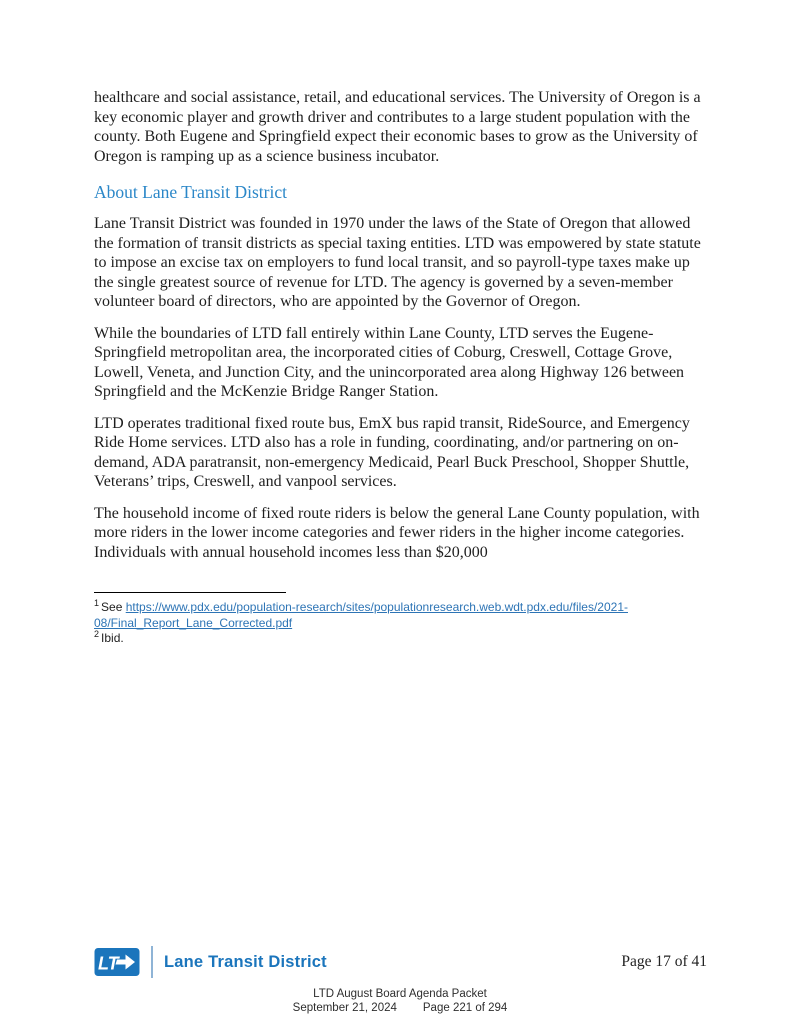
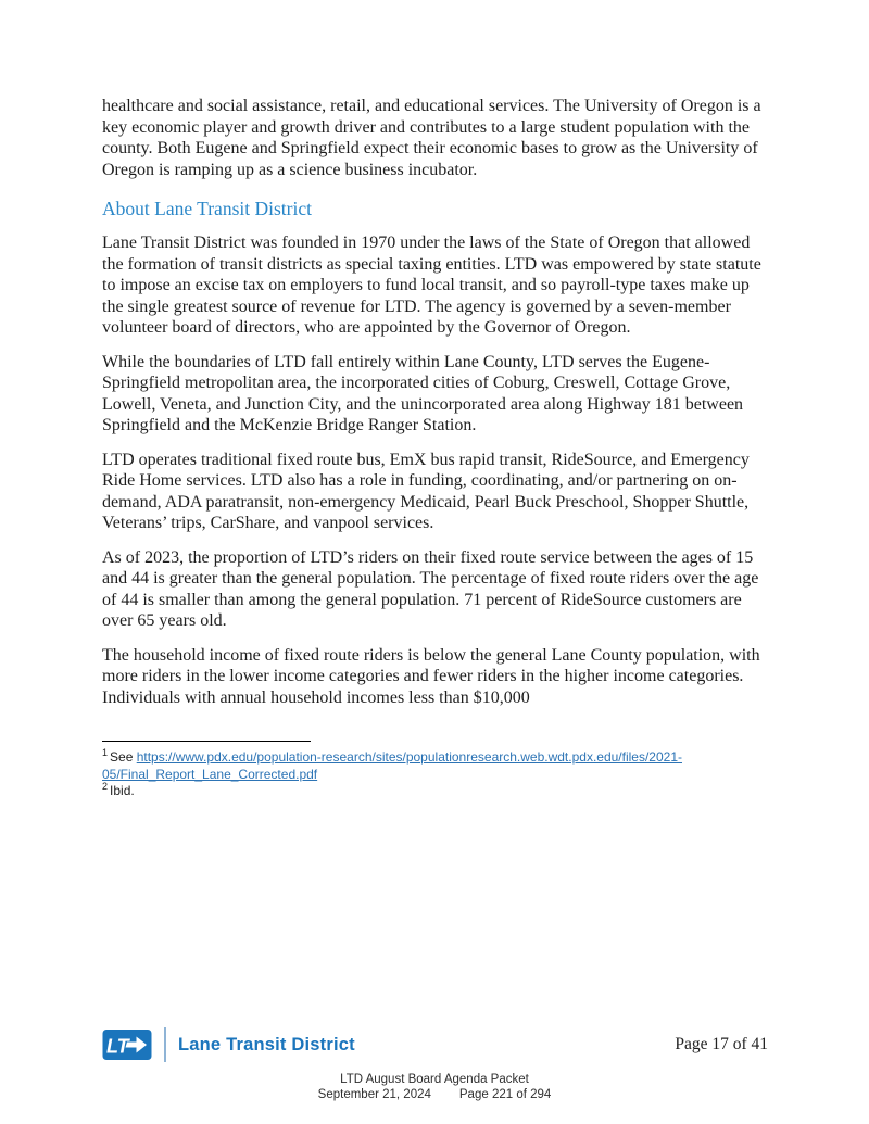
  healthcare and social assistance, retail, and educational services. The University of Oregon is a key economic player and growth driver and contributes to a large student population with the county. Both Eugene and Springfield expect their economic bases to grow as the University of Oregon is ramping up as a science business incubator.
  About Lane Transit District
  Lane Transit District was founded in 1970 under the laws of the State of Oregon that allowed the formation of transit districts as special taxing entities. LTD was empowered by state statute to impose an excise tax on employers to fund local transit, and so payroll-type taxes make up the single greatest source of revenue for LTD. The agency is governed by a seven-member volunteer board of directors, who are appointed by the Governor of Oregon.
- While the boundaries of LTD fall entirely within Lane County, LTD serves the Eugene-Springfield metropolitan area, the incorporated cities of Coburg, Creswell, Cottage Grove, Lowell, Veneta, and Junction City, and the unincorporated area along Highway 126 between Springfield and the McKenzie Bridge Ranger Station.
+ While the boundaries of LTD fall entirely within Lane County, LTD serves the Eugene-Springfield metropolitan area, the incorporated cities of Coburg, Creswell, Cottage Grove, Lowell, Veneta, and Junction City, and the unincorporated area along Highway 181 between Springfield and the McKenzie Bridge Ranger Station.
- LTD operates traditional fixed route bus, EmX bus rapid transit, RideSource, and Emergency Ride Home services. LTD also has a role in funding, coordinating, and/or partnering on on-demand, ADA paratransit, non-emergency Medicaid, Pearl Buck Preschool, Shopper Shuttle, Veterans’ trips, Creswell, and vanpool services.
+ LTD operates traditional fixed route bus, EmX bus rapid transit, RideSource, and Emergency Ride Home services. LTD also has a role in funding, coordinating, and/or partnering on on-demand, ADA paratransit, non-emergency Medicaid, Pearl Buck Preschool, Shopper Shuttle, Veterans’ trips, CarShare, and vanpool services.
+ As of 2023, the proportion of LTD’s riders on their fixed route service between the ages of 15 and 44 is greater than the general population. The percentage of fixed route riders over the age of 44 is smaller than among the general population. 71 percent of RideSource customers are over 65 years old.
- The household income of fixed route riders is below the general Lane County population, with more riders in the lower income categories and fewer riders in the higher income categories. Individuals with annual household incomes less than $20,000
+ The household income of fixed route riders is below the general Lane County population, with more riders in the lower income categories and fewer riders in the higher income categories. Individuals with annual household incomes less than $10,000
- 1 See https://www.pdx.edu/population-research/sites/populationresearch.web.wdt.pdx.edu/files/2021-08/Final_Report_Lane_Corrected.pdf
+ 1 See https://www.pdx.edu/population-research/sites/populationresearch.web.wdt.pdx.edu/files/2021-05/Final_Report_Lane_Corrected.pdf
  2 Ibid.
  LT
  Lane Transit District
  Page 17 of 41
  LTD August Board Agenda Packet
  September 21, 2024 Page 221 of 294
